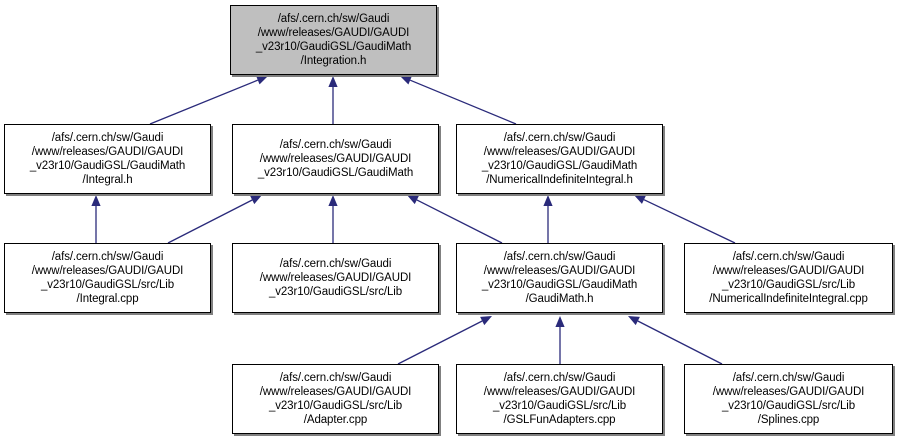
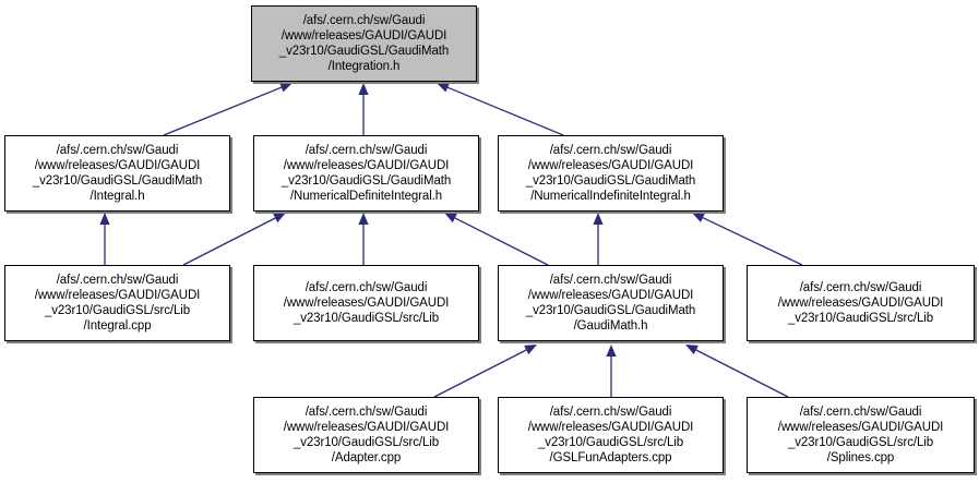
  /afs/.cern.ch/sw/Gaudi
  /www/releases/GAUDI/GAUDI
  _v23r10/GaudiGSL/GaudiMath
  /Integration.h
  /afs/.cern.ch/sw/Gaudi
  /www/releases/GAUDI/GAUDI
  _v23r10/GaudiGSL/GaudiMath
  /Integral.h
  /afs/.cern.ch/sw/Gaudi
  /www/releases/GAUDI/GAUDI
  _v23r10/GaudiGSL/GaudiMath
+ /NumericalDefiniteIntegral.h
  /afs/.cern.ch/sw/Gaudi
  /www/releases/GAUDI/GAUDI
  _v23r10/GaudiGSL/GaudiMath
  /NumericalIndefiniteIntegral.h
  /afs/.cern.ch/sw/Gaudi
  /www/releases/GAUDI/GAUDI
  _v23r10/GaudiGSL/src/Lib
  /Integral.cpp
  /afs/.cern.ch/sw/Gaudi
  /www/releases/GAUDI/GAUDI
  _v23r10/GaudiGSL/src/Lib
  /afs/.cern.ch/sw/Gaudi
  /www/releases/GAUDI/GAUDI
  _v23r10/GaudiGSL/GaudiMath
  /GaudiMath.h
  /afs/.cern.ch/sw/Gaudi
  /www/releases/GAUDI/GAUDI
  _v23r10/GaudiGSL/src/Lib
- /NumericalIndefiniteIntegral.cpp
  /afs/.cern.ch/sw/Gaudi
  /www/releases/GAUDI/GAUDI
  _v23r10/GaudiGSL/src/Lib
  /Adapter.cpp
  /afs/.cern.ch/sw/Gaudi
  /www/releases/GAUDI/GAUDI
  _v23r10/GaudiGSL/src/Lib
  /GSLFunAdapters.cpp
  /afs/.cern.ch/sw/Gaudi
  /www/releases/GAUDI/GAUDI
  _v23r10/GaudiGSL/src/Lib
  /Splines.cpp
